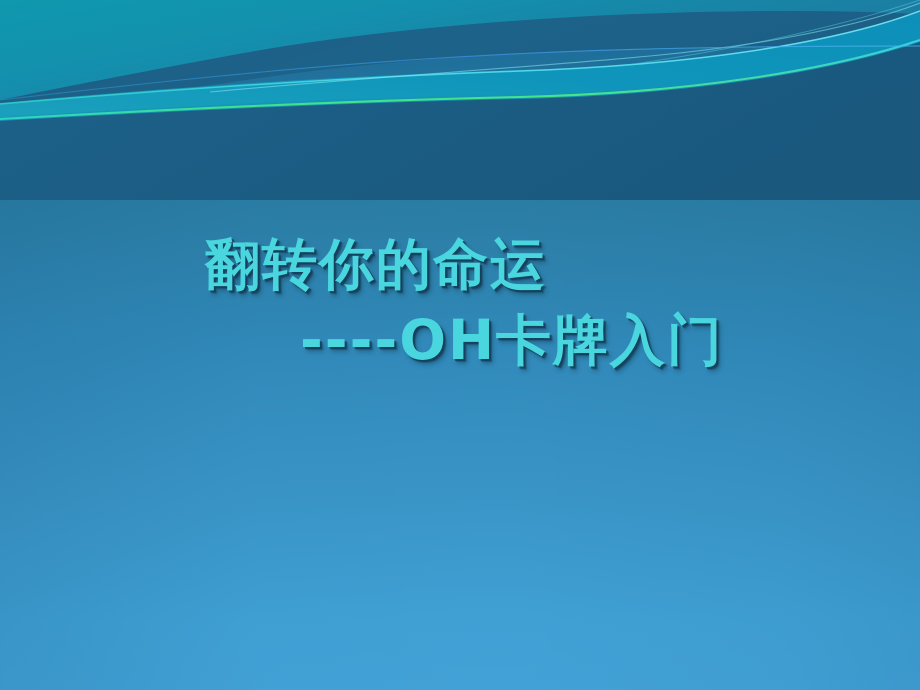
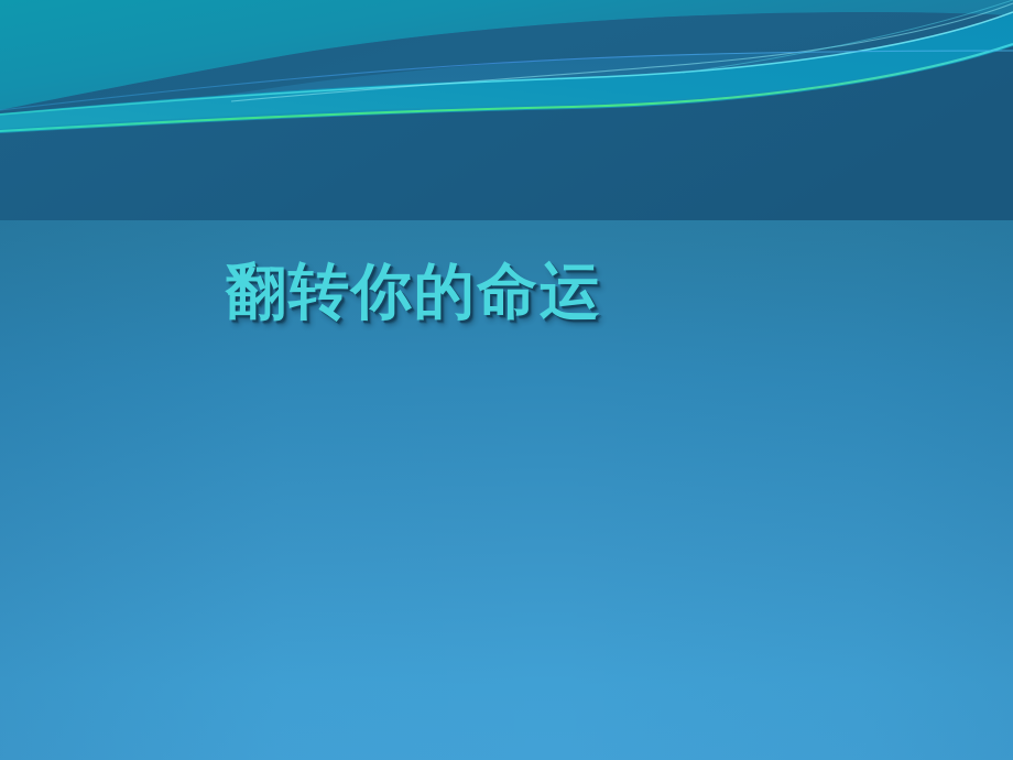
  翻转你的命运
- ----OH卡牌入门
